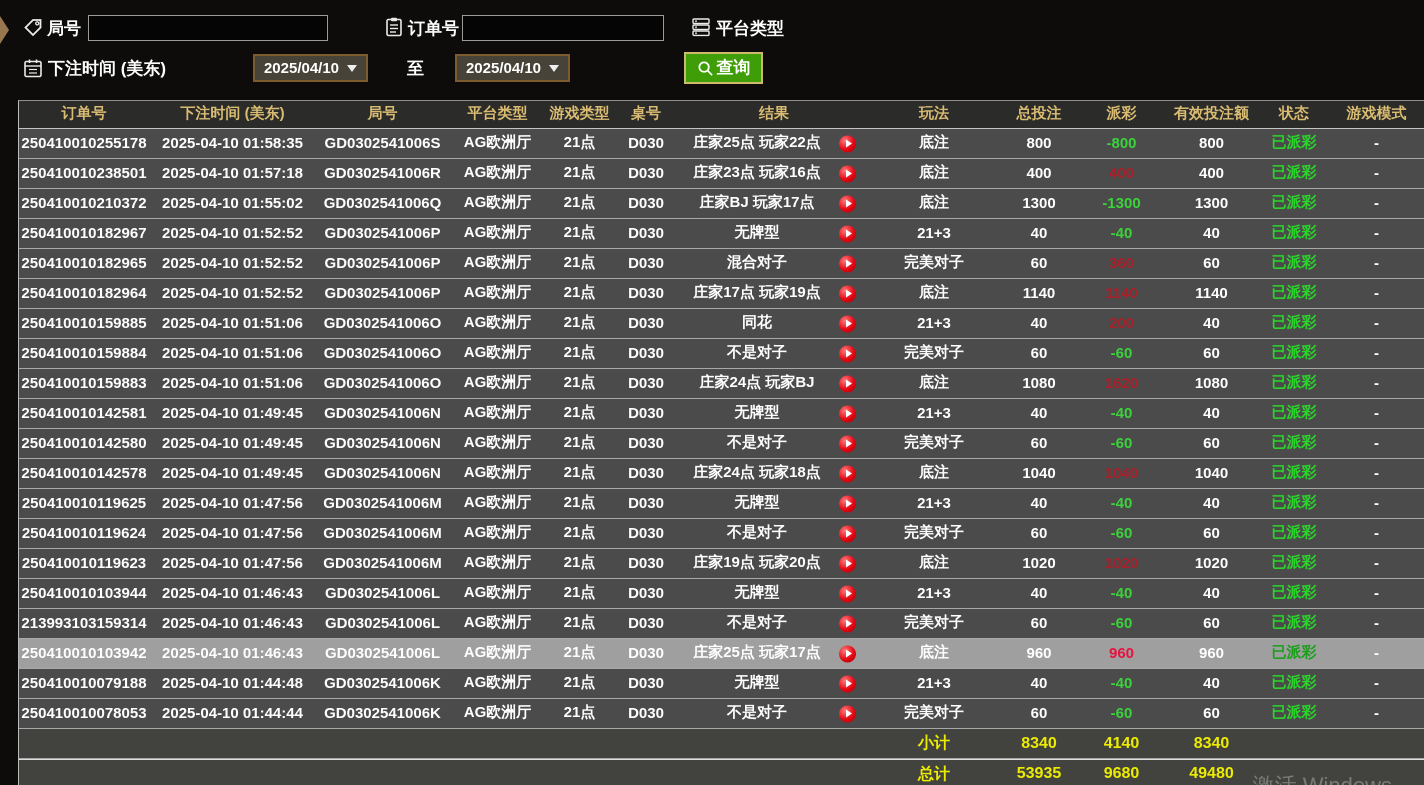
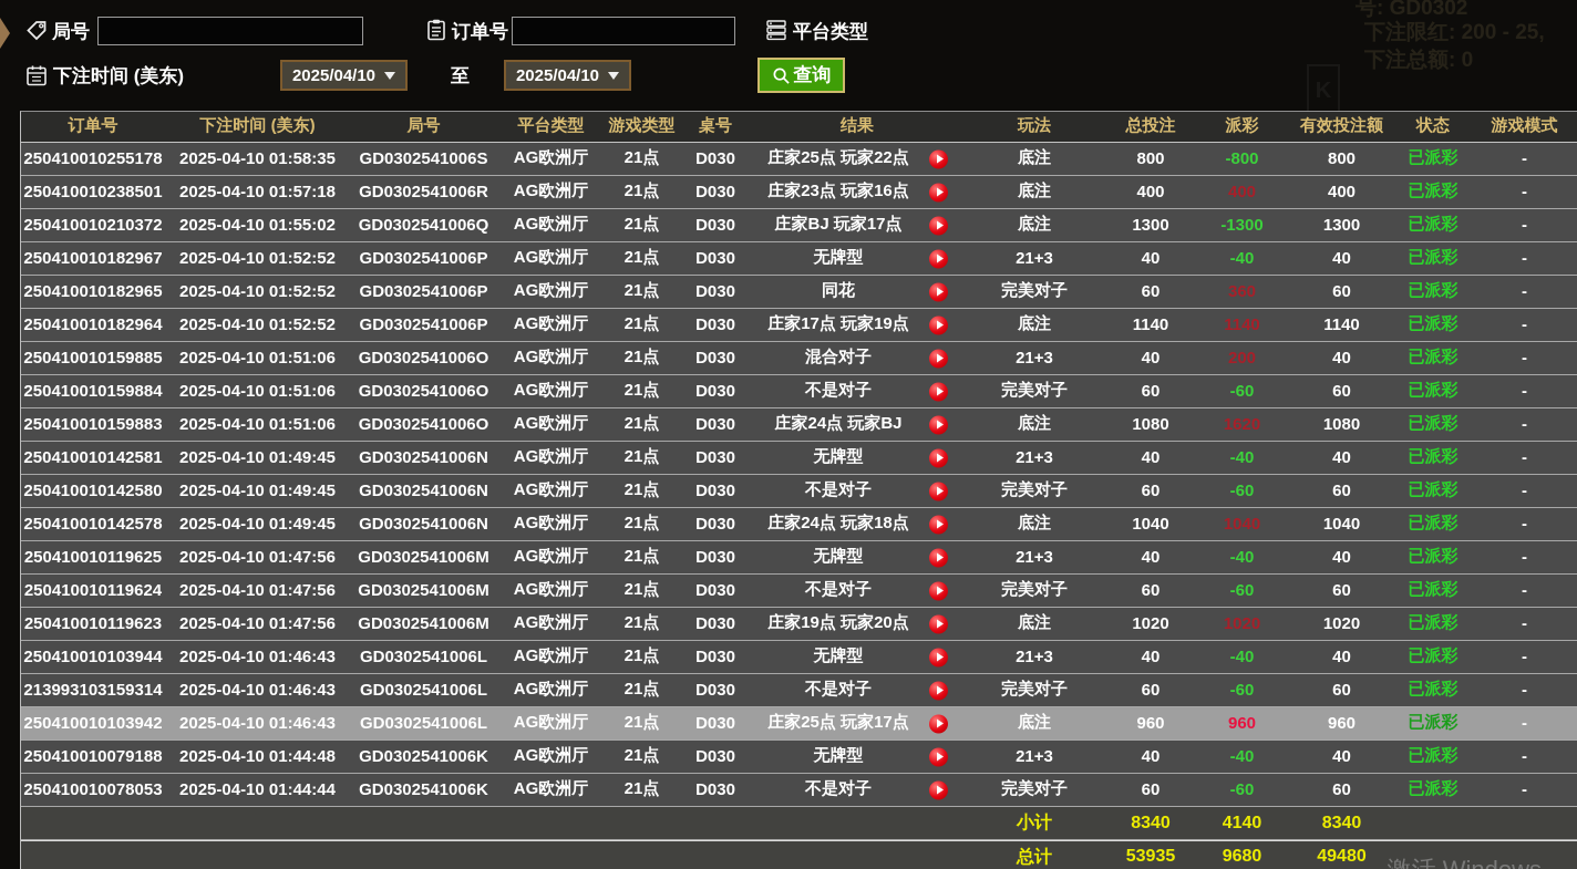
+ 号: GD0302
+ 下注限红: 200 - 25,
+ 下注总额: 0
  局号
  订单号
  平台类型
  下注时间 (美东)
  2025/04/10
  至
  2025/04/10
  查询
  订单号
  下注时间 (美东)
  局号
  平台类型
  游戏类型
  桌号
  结果
  玩法
  总投注
  派彩
  有效投注额
  状态
  游戏模式
  250410010255178
  2025-04-10 01:58:35
  GD0302541006S
  AG欧洲厅
  21点
  D030
  庄家25点 玩家22点
  底注
  800
  -800
  800
  已派彩
  -
  250410010238501
  2025-04-10 01:57:18
  GD0302541006R
  AG欧洲厅
  21点
  D030
  庄家23点 玩家16点
  底注
  400
  400
  400
  已派彩
  -
  250410010210372
  2025-04-10 01:55:02
  GD0302541006Q
  AG欧洲厅
  21点
  D030
  庄家BJ 玩家17点
  底注
  1300
  -1300
  1300
  已派彩
  -
  250410010182967
  2025-04-10 01:52:52
  GD0302541006P
  AG欧洲厅
  21点
  D030
  无牌型
  21+3
  40
  -40
  40
  已派彩
  -
  250410010182965
  2025-04-10 01:52:52
  GD0302541006P
  AG欧洲厅
  21点
  D030
- 混合对子
+ 同花
  完美对子
  60
  360
  60
  已派彩
  -
  250410010182964
  2025-04-10 01:52:52
  GD0302541006P
  AG欧洲厅
  21点
  D030
  庄家17点 玩家19点
  底注
  1140
  1140
  1140
  已派彩
  -
  250410010159885
  2025-04-10 01:51:06
  GD0302541006O
  AG欧洲厅
  21点
  D030
- 同花
+ 混合对子
  21+3
  40
  200
  40
  已派彩
  -
  250410010159884
  2025-04-10 01:51:06
  GD0302541006O
  AG欧洲厅
  21点
  D030
  不是对子
  完美对子
  60
  -60
  60
  已派彩
  -
  250410010159883
  2025-04-10 01:51:06
  GD0302541006O
  AG欧洲厅
  21点
  D030
  庄家24点 玩家BJ
  底注
  1080
  1620
  1080
  已派彩
  -
  250410010142581
  2025-04-10 01:49:45
  GD0302541006N
  AG欧洲厅
  21点
  D030
  无牌型
  21+3
  40
  -40
  40
  已派彩
  -
  250410010142580
  2025-04-10 01:49:45
  GD0302541006N
  AG欧洲厅
  21点
  D030
  不是对子
  完美对子
  60
  -60
  60
  已派彩
  -
  250410010142578
  2025-04-10 01:49:45
  GD0302541006N
  AG欧洲厅
  21点
  D030
  庄家24点 玩家18点
  底注
  1040
  1040
  1040
  已派彩
  -
  250410010119625
  2025-04-10 01:47:56
  GD0302541006M
  AG欧洲厅
  21点
  D030
  无牌型
  21+3
  40
  -40
  40
  已派彩
  -
  250410010119624
  2025-04-10 01:47:56
  GD0302541006M
  AG欧洲厅
  21点
  D030
  不是对子
  完美对子
  60
  -60
  60
  已派彩
  -
  250410010119623
  2025-04-10 01:47:56
  GD0302541006M
  AG欧洲厅
  21点
  D030
  庄家19点 玩家20点
  底注
  1020
  1020
  1020
  已派彩
  -
  250410010103944
  2025-04-10 01:46:43
  GD0302541006L
  AG欧洲厅
  21点
  D030
  无牌型
  21+3
  40
  -40
  40
  已派彩
  -
  213993103159314
  2025-04-10 01:46:43
  GD0302541006L
  AG欧洲厅
  21点
  D030
  不是对子
  完美对子
  60
  -60
  60
  已派彩
  -
  250410010103942
  2025-04-10 01:46:43
  GD0302541006L
  AG欧洲厅
  21点
  D030
  庄家25点 玩家17点
  底注
  960
  960
  960
  已派彩
  -
  250410010079188
  2025-04-10 01:44:48
  GD0302541006K
  AG欧洲厅
  21点
  D030
  无牌型
  21+3
  40
  -40
  40
  已派彩
  -
  250410010078053
  2025-04-10 01:44:44
  GD0302541006K
  AG欧洲厅
  21点
  D030
  不是对子
  完美对子
  60
  -60
  60
  已派彩
  -
  小计
  8340
  4140
  8340
  总计
  53935
  9680
  49480
